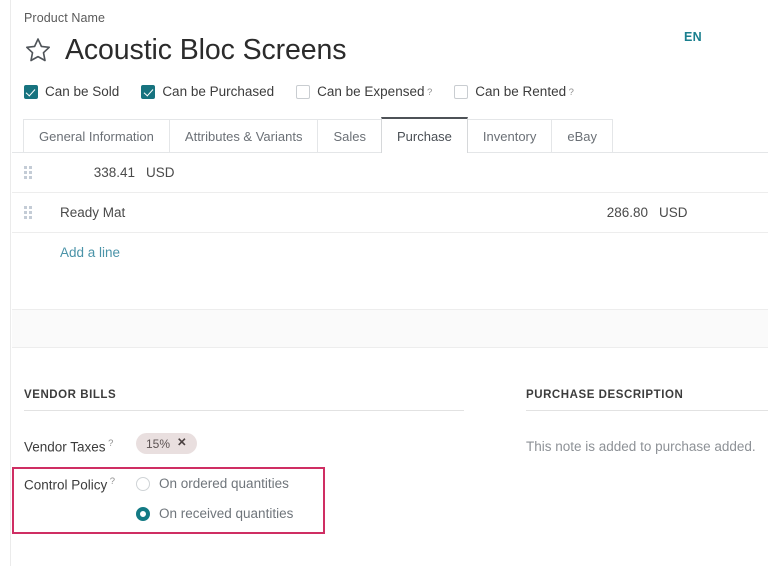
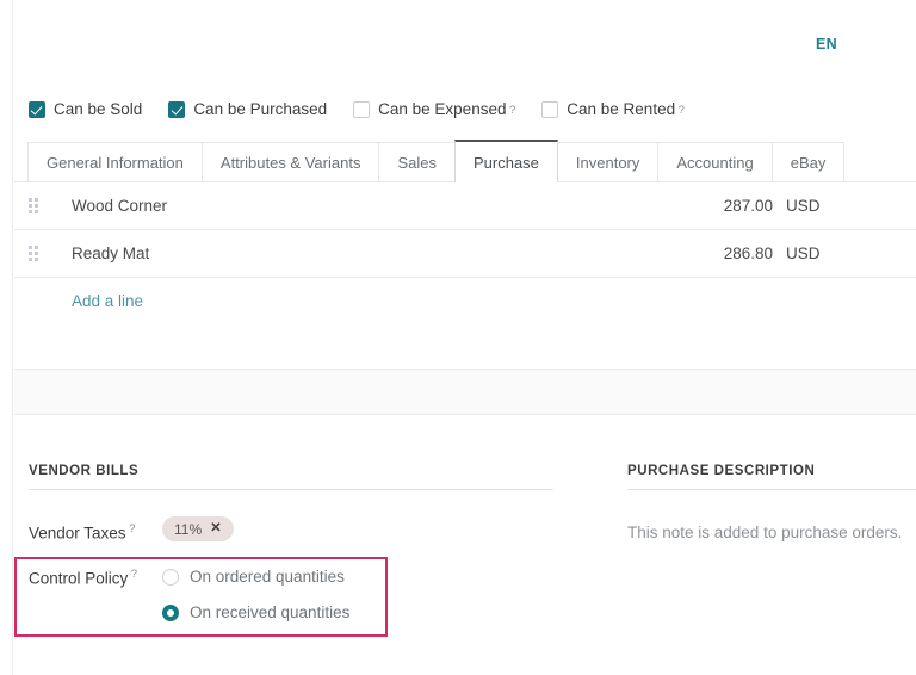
- Product Name
- Acoustic Bloc Screens
  EN
  Can be Sold
  Can be Purchased
  Can be Expensed
  ?
  Can be Rented
  ?
  General Information
  Attributes & Variants
  Sales
  Purchase
  Inventory
+ Accounting
  eBay
+ Wood Corner
- 338.41
+ 287.00
  USD
  Ready Mat
  286.80
  USD
  Add a line
  VENDOR BILLS
  Vendor Taxes ?
- 15%
+ 11%
  ✕
  PURCHASE DESCRIPTION
- This note is added to purchase added.
+ This note is added to purchase orders.
  Control Policy ?
  On ordered quantities
  On received quantities
